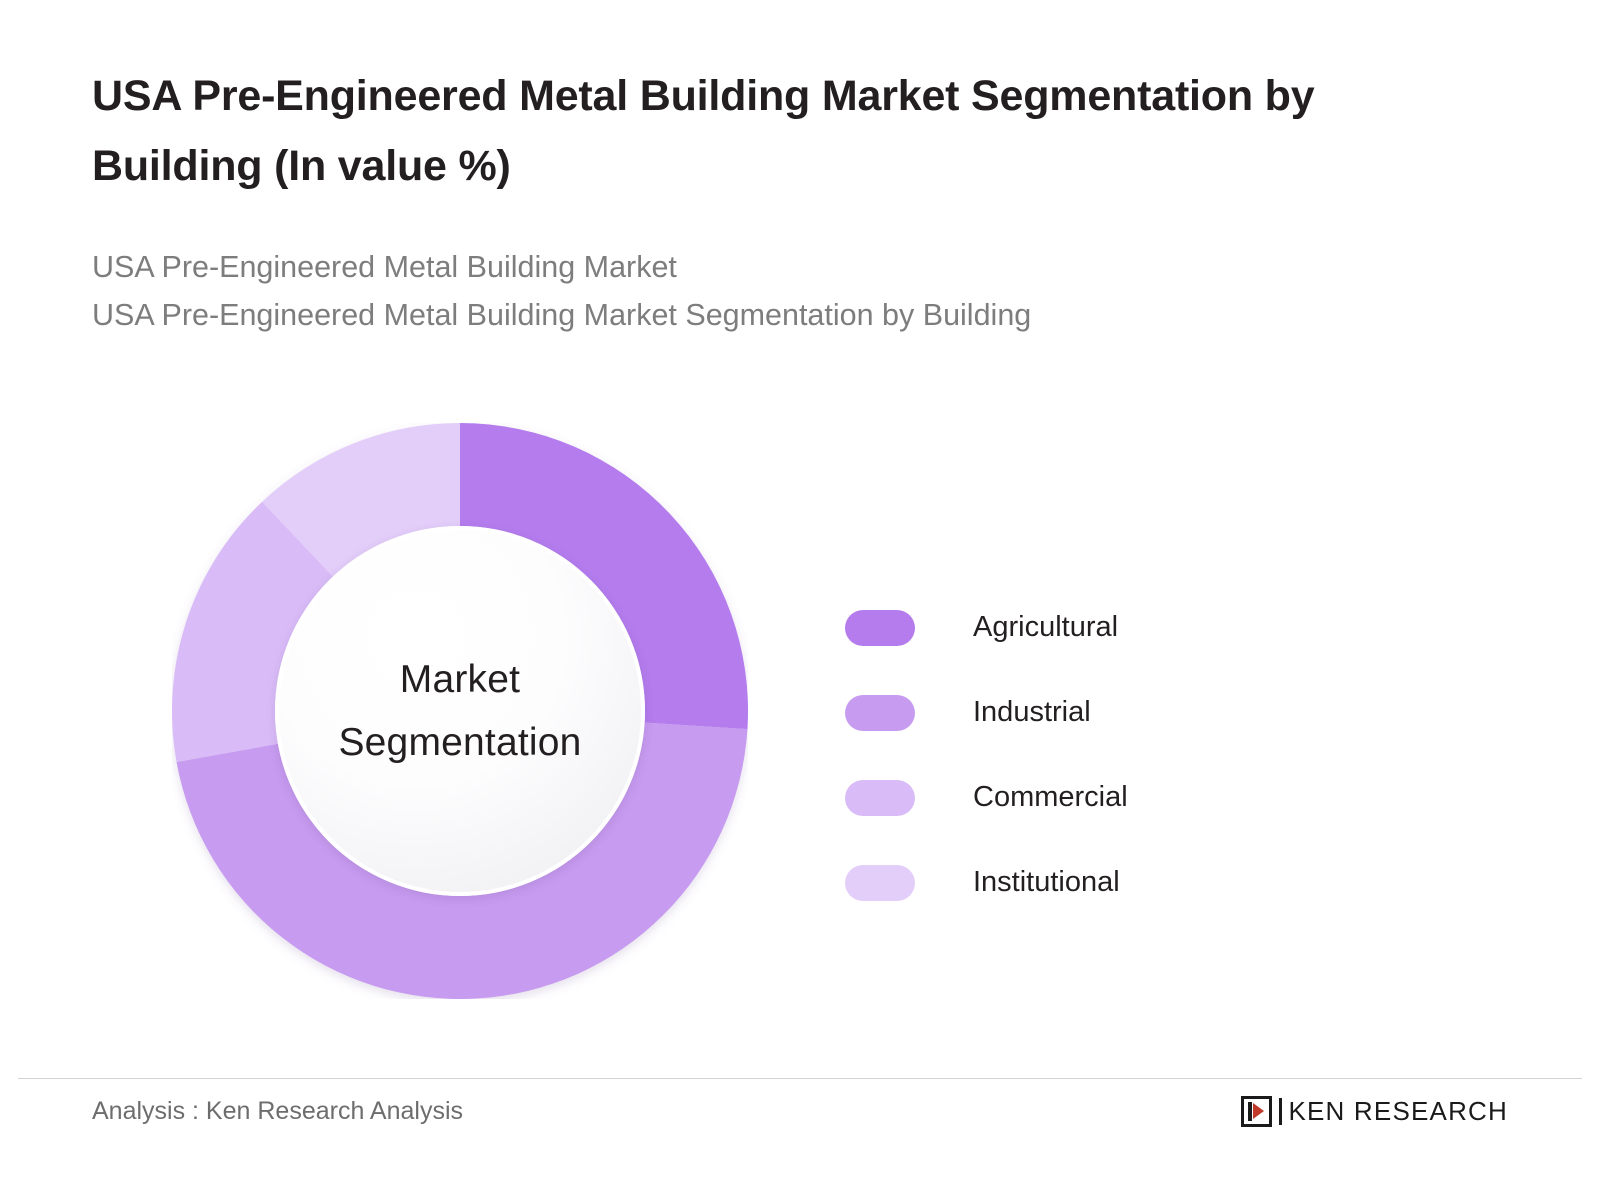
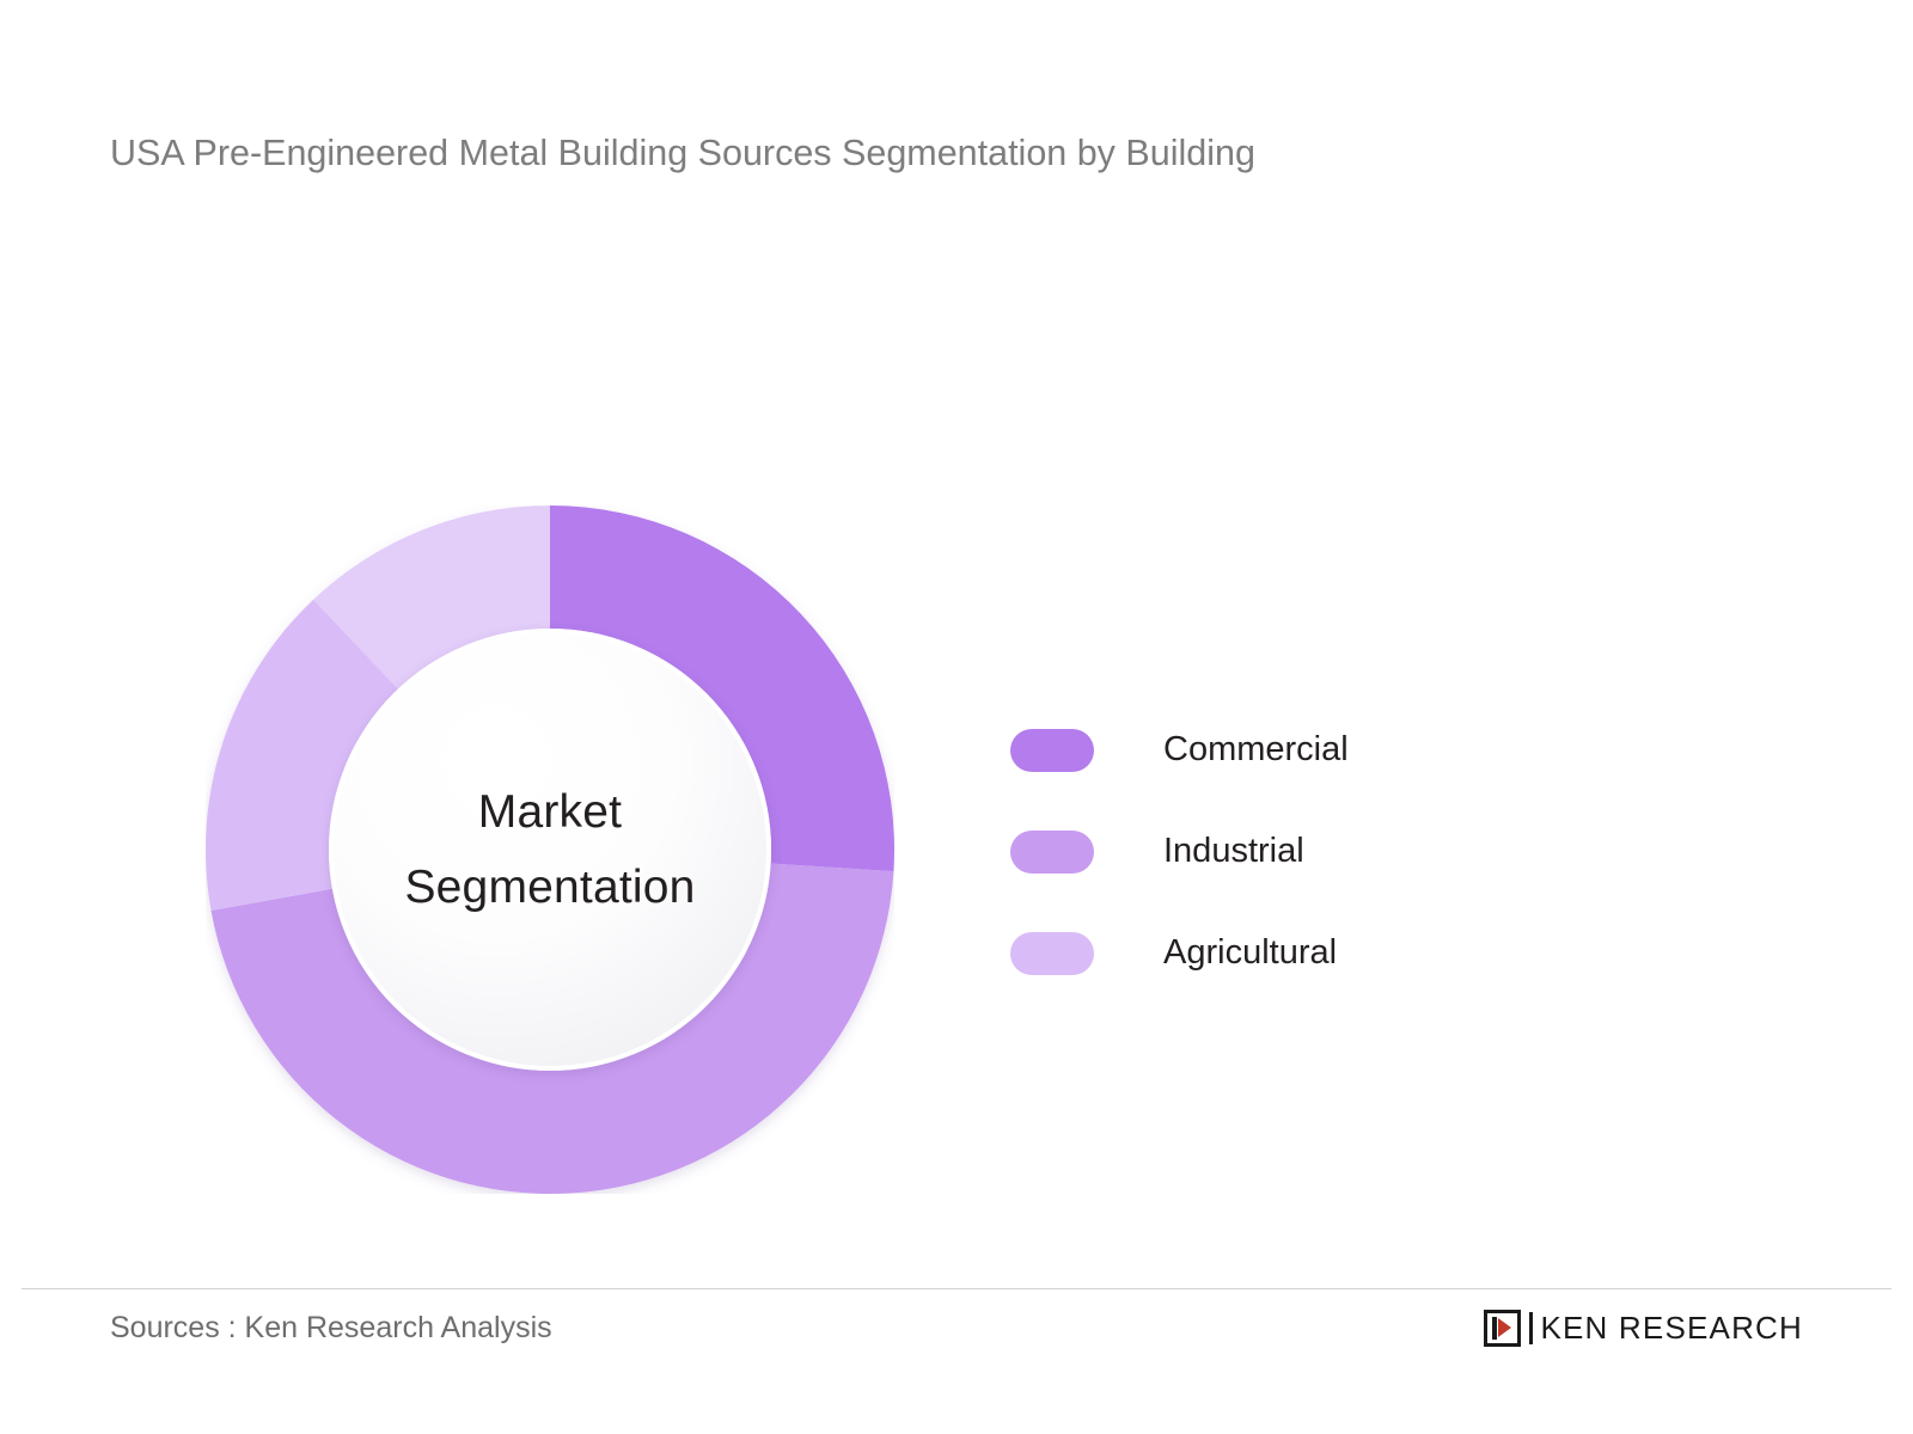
- USA Pre-Engineered Metal Building Market Segmentation by Building (In value %)
- USA Pre-Engineered Metal Building Market
- USA Pre-Engineered Metal Building Market Segmentation by Building
+ USA Pre-Engineered Metal Building Sources Segmentation by Building
  Market
  Segmentation
- Agricultural
+ Commercial
  Industrial
- Commercial
+ Agricultural
- Institutional
- Analysis : Ken Research Analysis
+ Sources : Ken Research Analysis
  KEN RESEARCH
